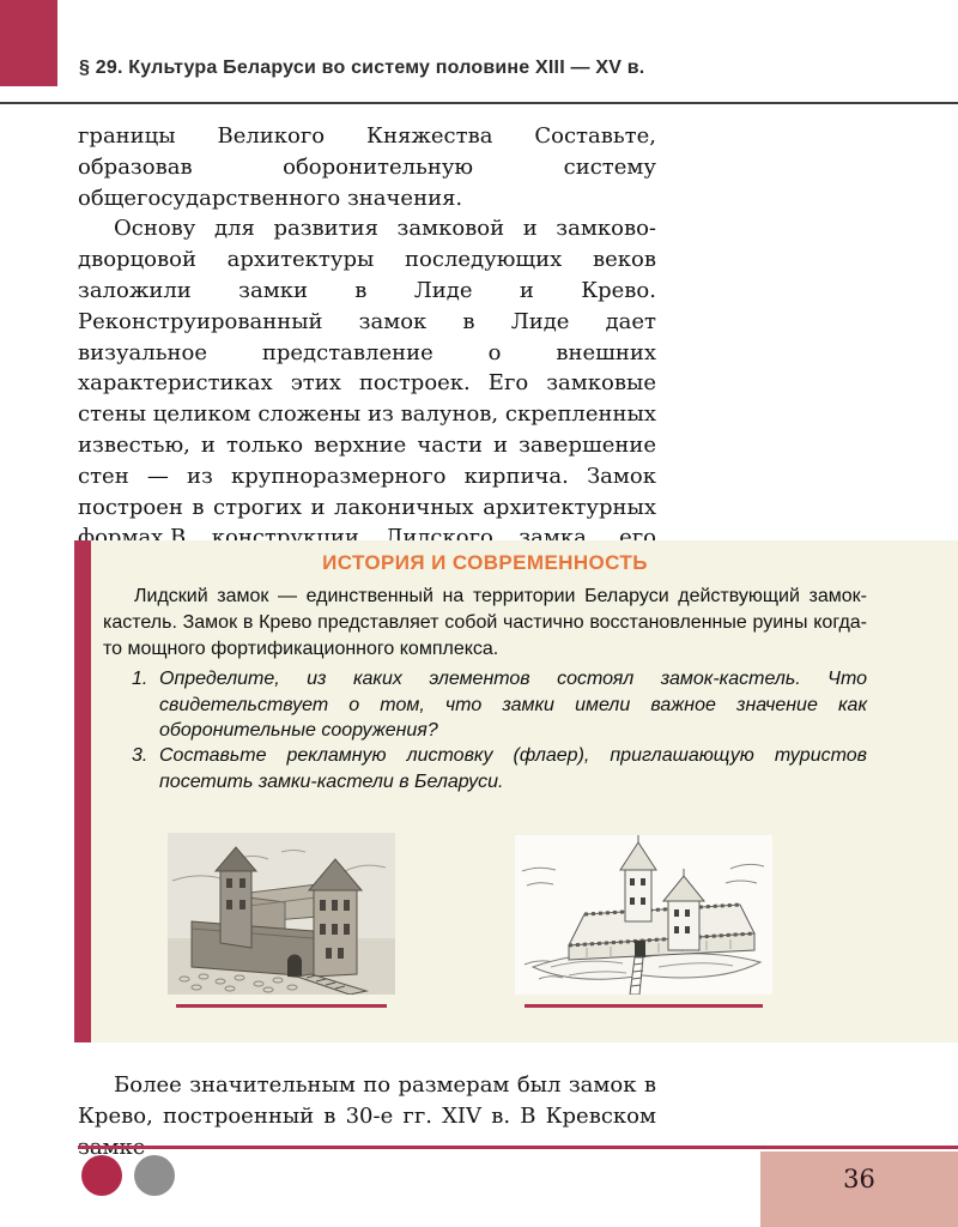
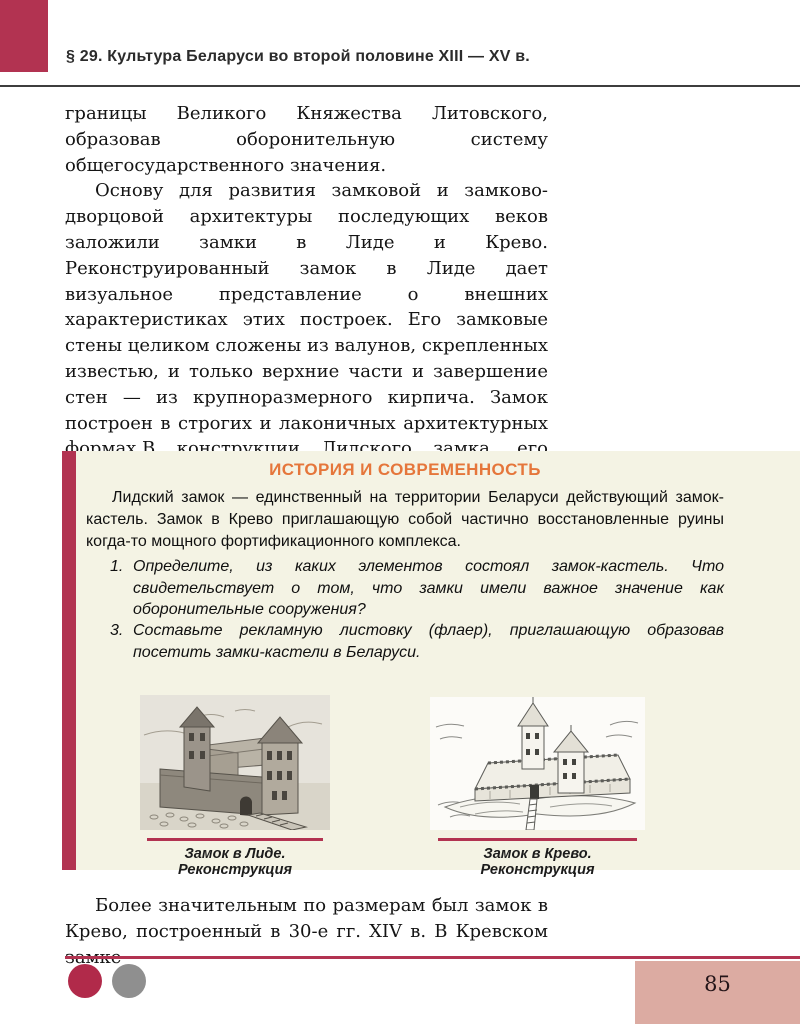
- § 29. Культура Беларуси во систему половине XIII — XV в.
+ § 29. Культура Беларуси во второй половине XIII — XV в.
- границы Великого Княжества Составьте, образовав оборонительную систему общегосударственного значения.
+ границы Великого Княжества Литовского, образовав оборонительную систему общегосударственного значения.
  Основу для развития замковой и замково-дворцовой архитектуры последующих веков заложили замки в Лиде и Крево. Реконструированный замок в Лиде дает визуальное представление о внешних характеристиках этих построек. Его замковые стены целиком сложены из валунов, скрепленных известью, и только верхние части и завершение стен — из крупноразмерного кирпича. Замок построен в строгих и лаконичных архитектурных формах.В конструкции Лидского замка, его
  ИСТОРИЯ И СОВРЕМЕННОСТЬ
- Лидский замок — единственный на территории Беларуси действующий замок-кастель. Замок в Крево представляет собой частично восстановленные руины когда-то мощного фортификационного комплекса.
+ Лидский замок — единственный на территории Беларуси действующий замок-кастель. Замок в Крево приглашающую собой частично восстановленные руины когда-то мощного фортификационного комплекса.
  1.
  Определите, из каких элементов состоял замок-кастель. Что свидетельствует о том, что замки имели важное значение как оборонительные сооружения?
  3.
- Составьте рекламную листовку (флаер), приглашающую туристов посетить замки-кастели в Беларуси.
+ Составьте рекламную листовку (флаер), приглашающую образовав посетить замки-кастели в Беларуси.
+ Замок в Лиде. Реконструкция
+ Замок в Крево. Реконструкция
  Более значительным по размерам был замок в Крево, построенный в 30-е гг. XIV в. В Кревском
- 36
+ 85
